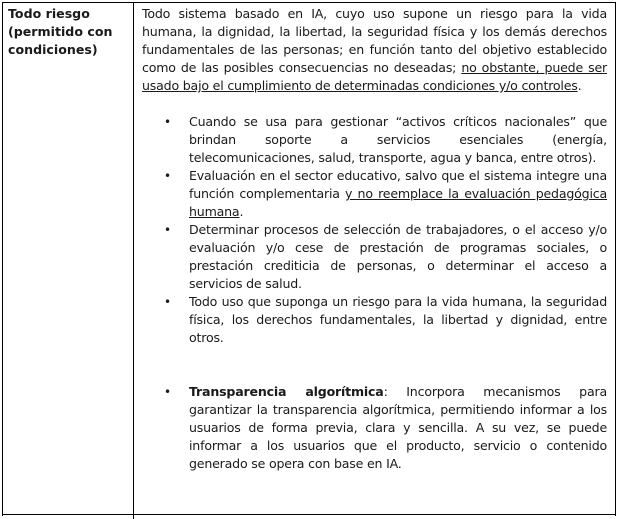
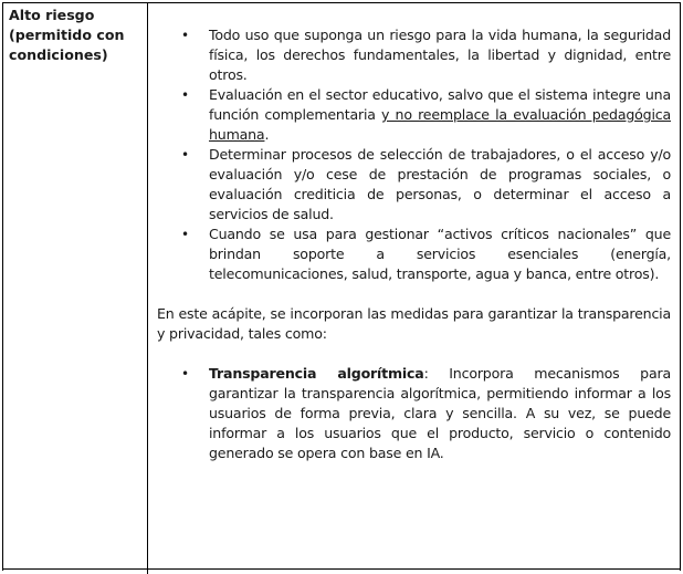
- Todo riesgo (permitido con condiciones)
+ Alto riesgo (permitido con condiciones)
- Todo sistema basado en IA, cuyo uso supone un riesgo para la vida humana, la dignidad, la libertad, la seguridad física y los demás derechos fundamentales de las personas; en función tanto del objetivo establecido como de las posibles consecuencias no deseadas; no obstante, puede ser usado bajo el cumplimiento de determinadas condiciones y/o controles.
  •
- Cuando se usa para gestionar “activos críticos nacionales” que brindan soporte a servicios esenciales (energía, telecomunicaciones, salud, transporte, agua y banca, entre otros).
+ Todo uso que suponga un riesgo para la vida humana, la seguridad física, los derechos fundamentales, la libertad y dignidad, entre otros.
  •
  Evaluación en el sector educativo, salvo que el sistema integre una función complementaria y no reemplace la evaluación pedagógica humana.
  •
- Determinar procesos de selección de trabajadores, o el acceso y/o evaluación y/o cese de prestación de programas sociales, o prestación crediticia de personas, o determinar el acceso a servicios de salud.
+ Determinar procesos de selección de trabajadores, o el acceso y/o evaluación y/o cese de prestación de programas sociales, o evaluación crediticia de personas, o determinar el acceso a servicios de salud.
  •
- Todo uso que suponga un riesgo para la vida humana, la seguridad física, los derechos fundamentales, la libertad y dignidad, entre otros.
+ Cuando se usa para gestionar “activos críticos nacionales” que brindan soporte a servicios esenciales (energía, telecomunicaciones, salud, transporte, agua y banca, entre otros).
+ En este acápite, se incorporan las medidas para garantizar la transparencia y privacidad, tales como:
  •
  Transparencia algorítmica: Incorpora mecanismos para garantizar la transparencia algorítmica, permitiendo informar a los usuarios de forma previa, clara y sencilla. A su vez, se puede informar a los usuarios que el producto, servicio o contenido generado se opera con base en IA.
